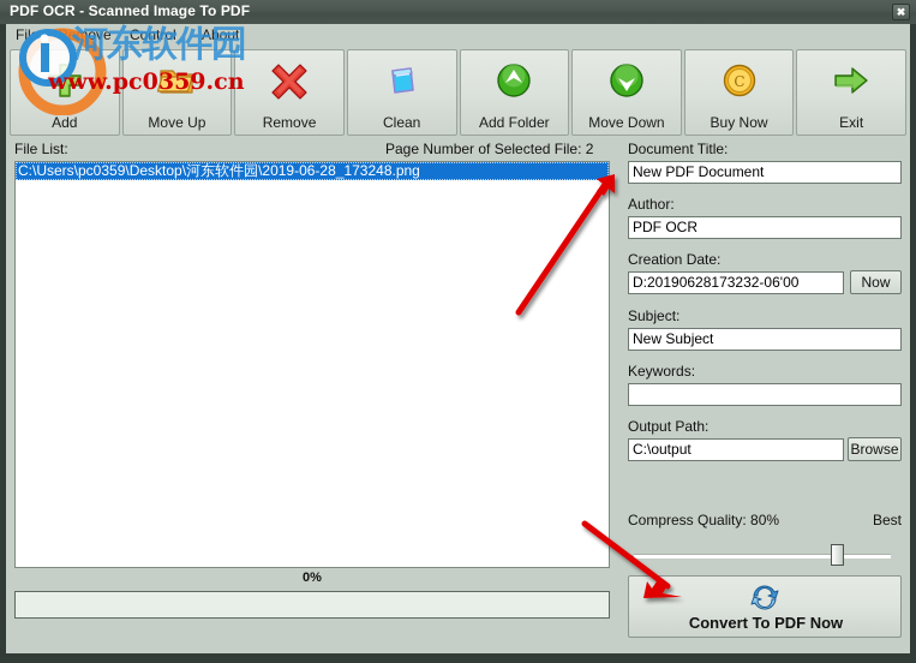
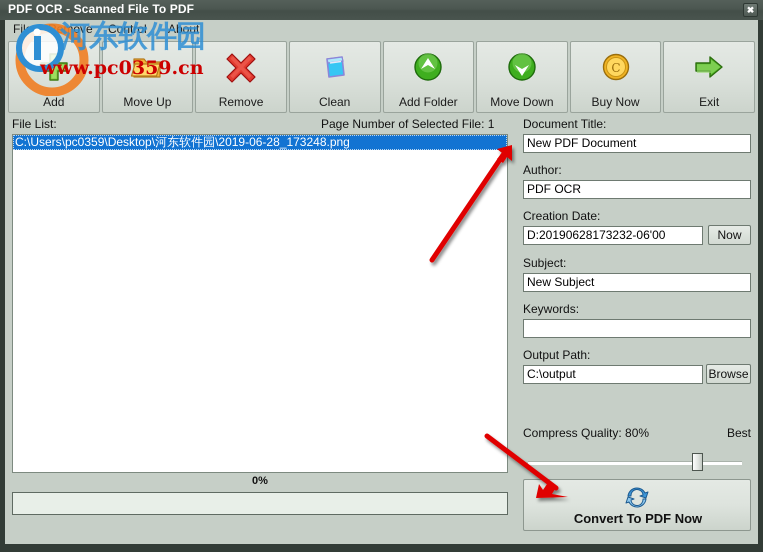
- PDF OCR - Scanned Image To PDF
+ PDF OCR - Scanned File To PDF
  ✖
  Fil
  Control
  About
  Add
  Move Up
  Remove
  Clean
  Add Folder
  Move Down
  C
  Buy Now
  Exit
  File List:
- Page Number of Selected File: 2
+ Page Number of Selected File: 1
  C:\Users\pc0359\Desktop\河东软件园\2019-06-28_173248.png
  0%
  Document Title:
  New PDF Document
  Author:
  PDF OCR
  Creation Date:
  D:20190628173232-06'00
  Now
  Subject:
  New Subject
  Keywords:
  Output Path:
  C:\output
  Browse
  Compress Quality: 80%
  Best
  Convert To PDF Now
  河东软件园
  www.pc0359.cn
